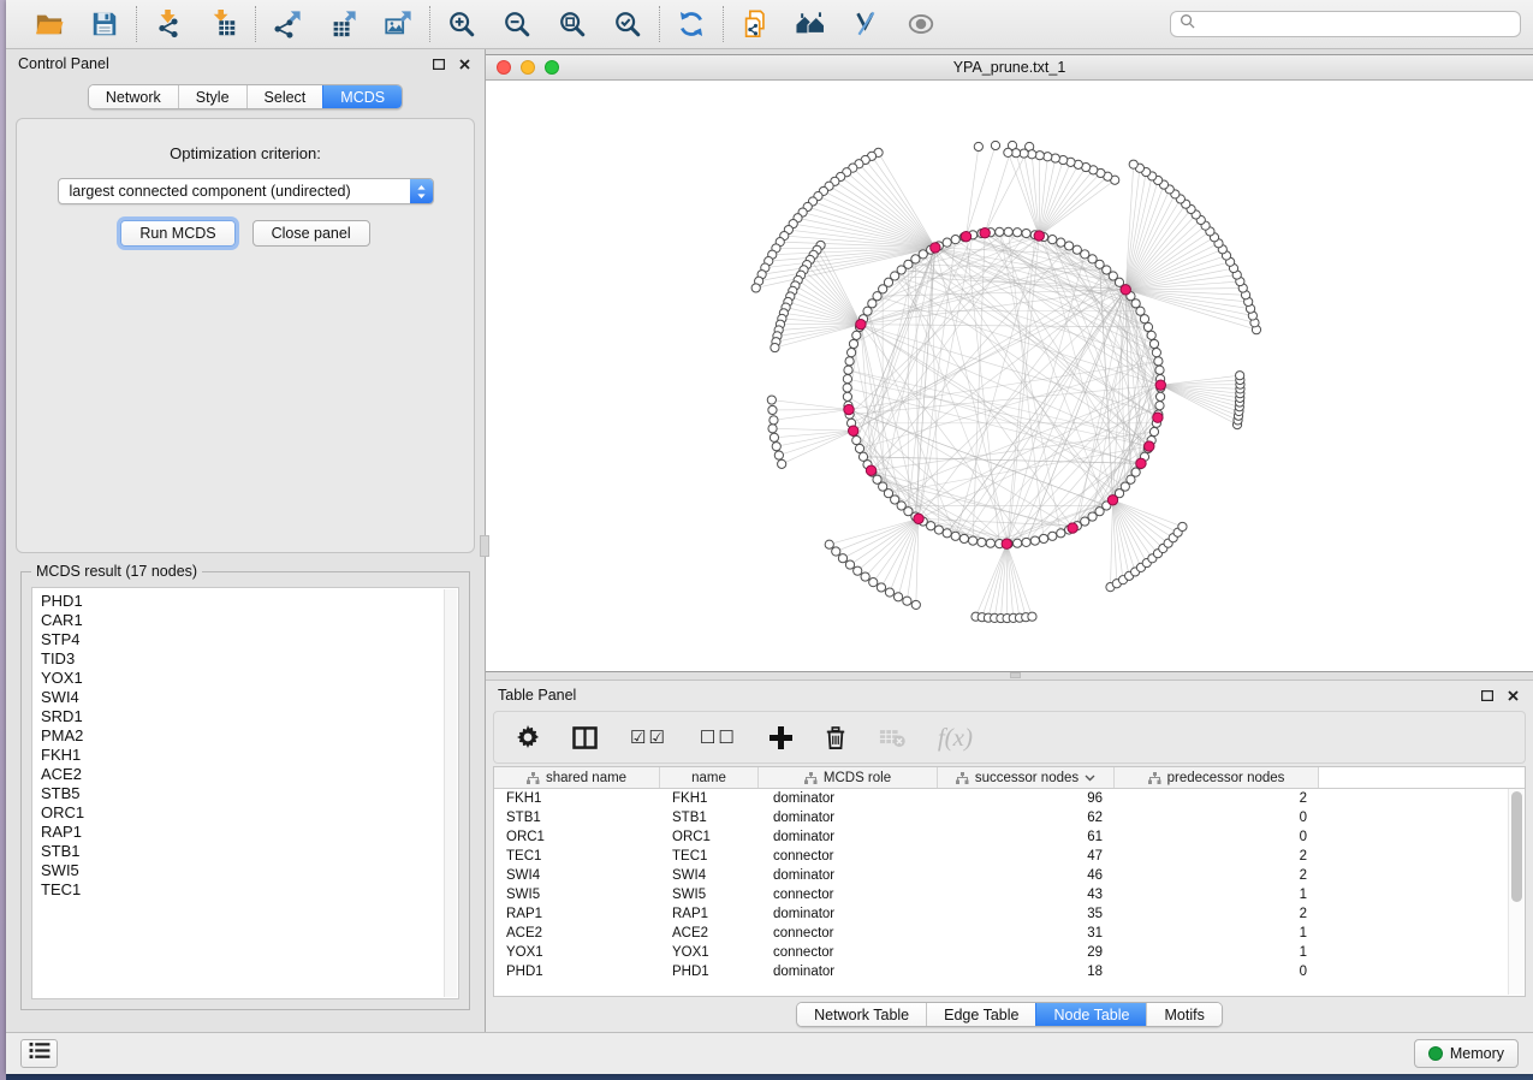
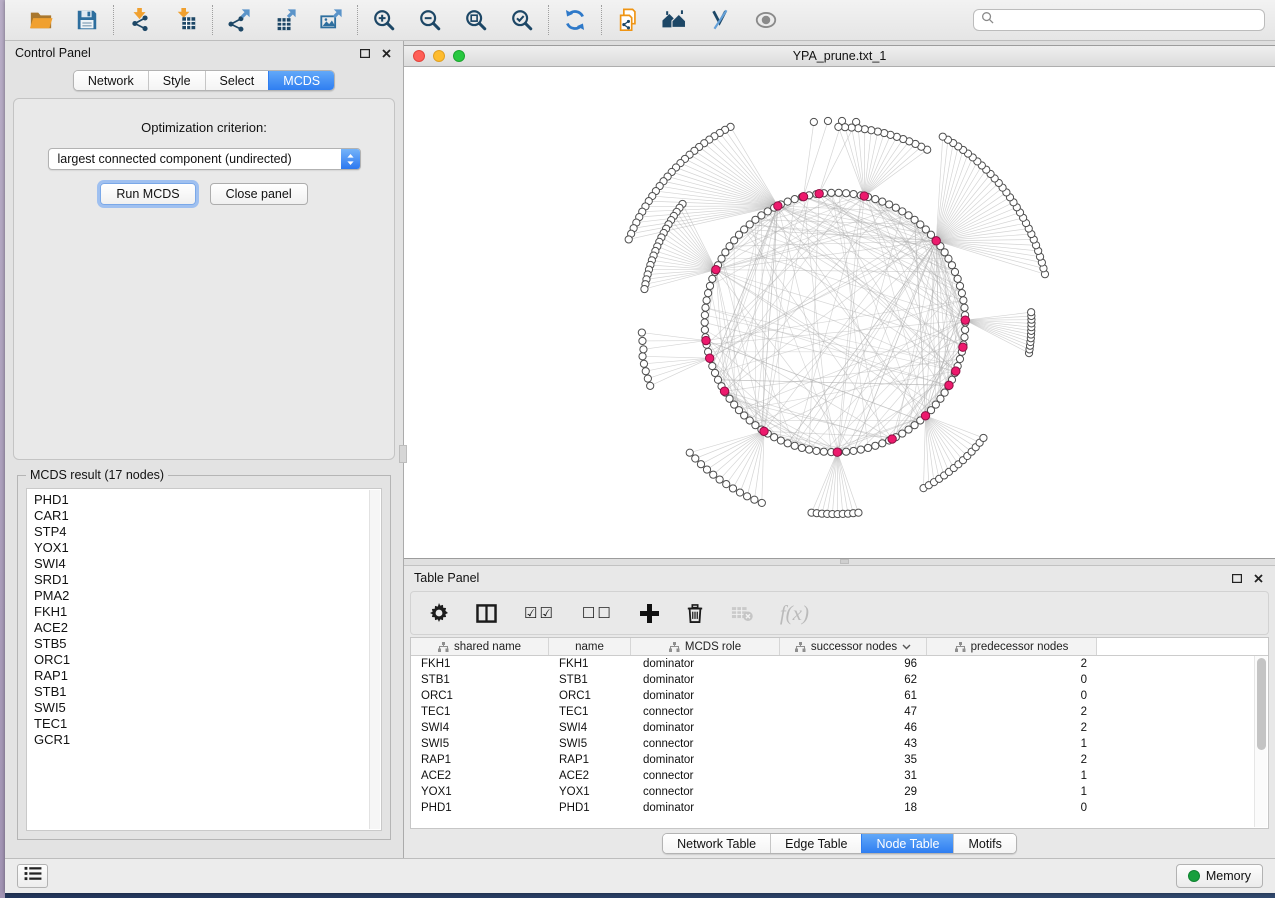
  Control Panel
  Network
  Style
  Select
  MCDS
  Optimization criterion:
  largest connected component (undirected)
  Run MCDS
  Close panel
  MCDS result (17 nodes)
  PHD1
  CAR1
  STP4
- TID3
  YOX1
  SWI4
  SRD1
  PMA2
  FKH1
  ACE2
  STB5
  ORC1
  RAP1
  STB1
  SWI5
  TEC1
+ GCR1
  YPA_prune.txt_1
  Table Panel
  ☑☑
  ☐☐
  f(x)
  shared name
  name
  MCDS role
  successor nodes
  predecessor nodes
  FKH1
  FKH1
  dominator
  96
  2
  STB1
  STB1
  dominator
  62
  0
  ORC1
  ORC1
  dominator
  61
  0
  TEC1
  TEC1
  connector
  47
  2
  SWI4
  SWI4
  dominator
  46
  2
  SWI5
  SWI5
  connector
  43
  1
  RAP1
  RAP1
  dominator
  35
  2
  ACE2
  ACE2
  connector
  31
  1
  YOX1
  YOX1
  connector
  29
  1
  PHD1
  PHD1
  dominator
  18
  0
  Network Table
  Edge Table
  Node Table
  Motifs
  Memory
